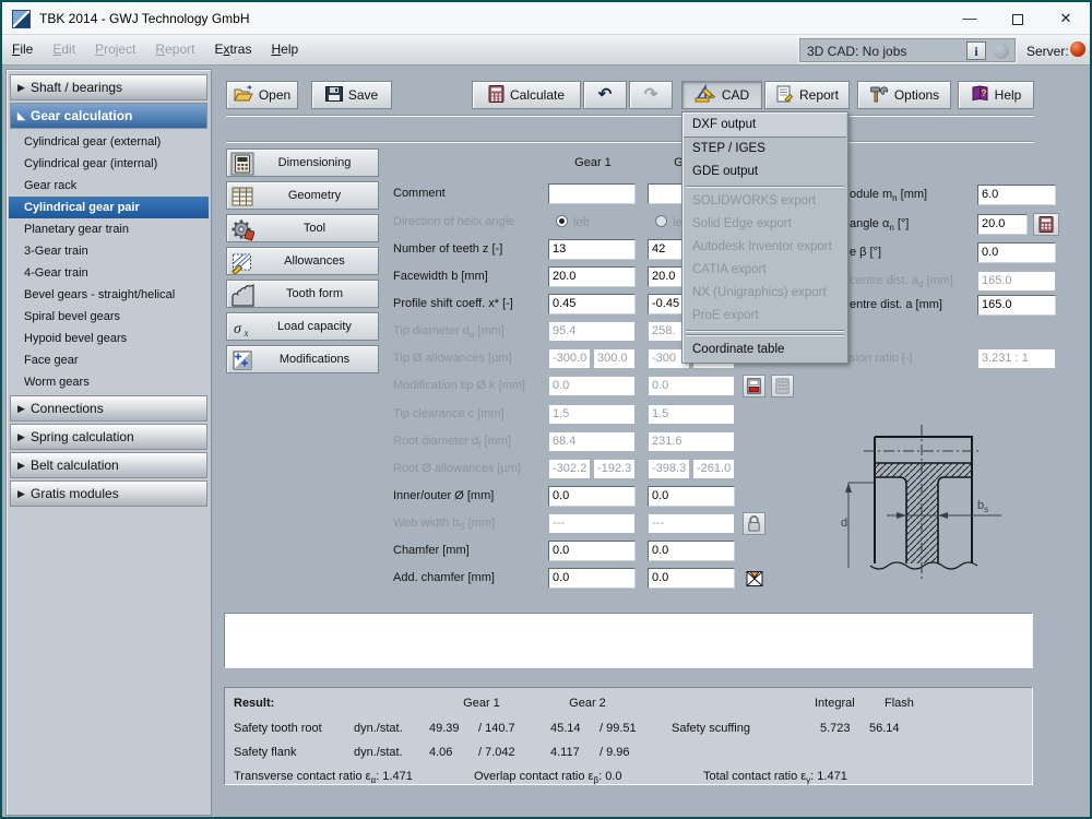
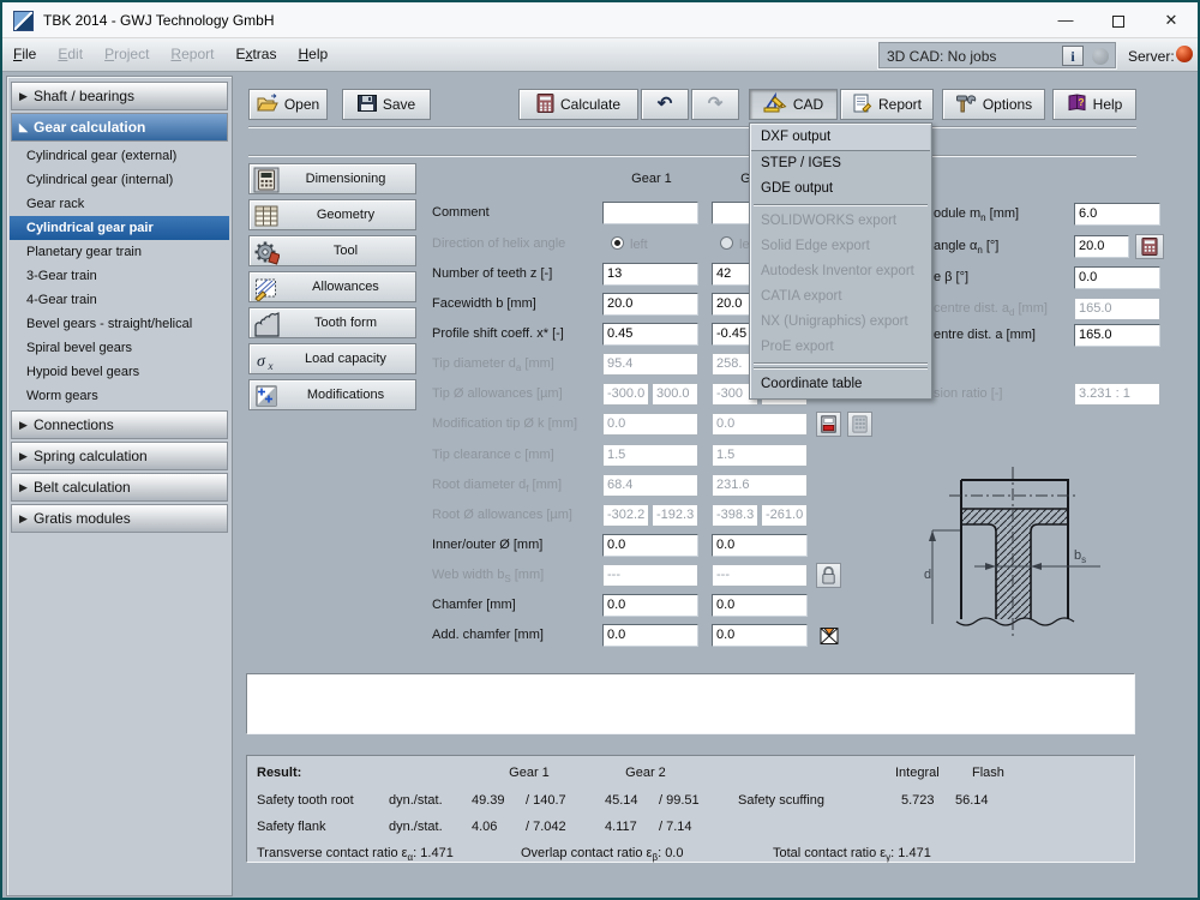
  TBK 2014 - GWJ Technology GmbH
  —
  ✕
  Server:
  File Edit Project Report Extras Help
  3D CAD: No jobs
  i
  ▶
  Shaft / bearings
  ◣
  Gear calculation
  Cylindrical gear (external)
  Cylindrical gear (internal)
  Gear rack
  Cylindrical gear pair
  Planetary gear train
  3-Gear train
  4-Gear train
  Bevel gears - straight/helical
  Spiral bevel gears
  Hypoid bevel gears
- Face gear
  Worm gears
  ▶
  Connections
  ▶
  Spring calculation
  ▶
  Belt calculation
  ▶
  Gratis modules
  Open
  Save
  Calculate
  ↶
  ↷
  CAD
  Report
  Options
  ?
  Help
  Dimensioning
  Geometry
  Tool
  Allowances
  Tooth form
  σ
  x
  Load capacity
  Modifications
  Gear 1
  Comment
  Direction of helix angle
  left
  Number of teeth z [-]
  13
  42
  Facewidth b [mm]
  20.0
  20.0
  Profile shift coeff. x* [-]
  0.45
  -0.45
  Tip diameter da [mm]
  95.4
  258.
  Tip Ø allowances [µm]
  -300.0
  300.0
  -300
  Modification tip Ø k [mm]
  0.0
  0.0
  Tip clearance c [mm]
  1.5
  1.5
  Root diameter df [mm]
  68.4
  231.6
  Root Ø allowances [µm]
  -302.2
  -192.3
  -398.3
  -261.0
  Inner/outer Ø [mm]
  0.0
  0.0
  Web width bS [mm]
  ---
  ---
  Chamfer [mm]
  0.0
  0.0
  Add. chamfer [mm]
  0.0
  0.0
  odule mn [mm]
  6.0
  angle αn [°]
  20.0
  e β [°]
  0.0
  centre dist. ad [mm]
  165.0
  entre dist. a [mm]
  165.0
  sion ratio [-]
  3.231 : 1
  bs
  DXF output
  STEP / IGES
  GDE output
  SOLIDWORKS export
  Solid Edge export
  Autodesk Inventor export
  CATIA export
  NX (Unigraphics) export
  ProE export
  Coordinate table
  Result:
  Gear 1
  Gear 2
  Integral
  Flash
  Safety tooth root
  dyn./stat.
  49.39
  / 140.7
  45.14
  / 99.51
  Safety scuffing
  5.723
  56.14
  Safety flank
  dyn./stat.
  4.06
  / 7.042
  4.117
- / 9.96
+ / 7.14
  Transverse contact ratio εα: 1.471
  Overlap contact ratio εβ: 0.0
  Total contact ratio εγ: 1.471
